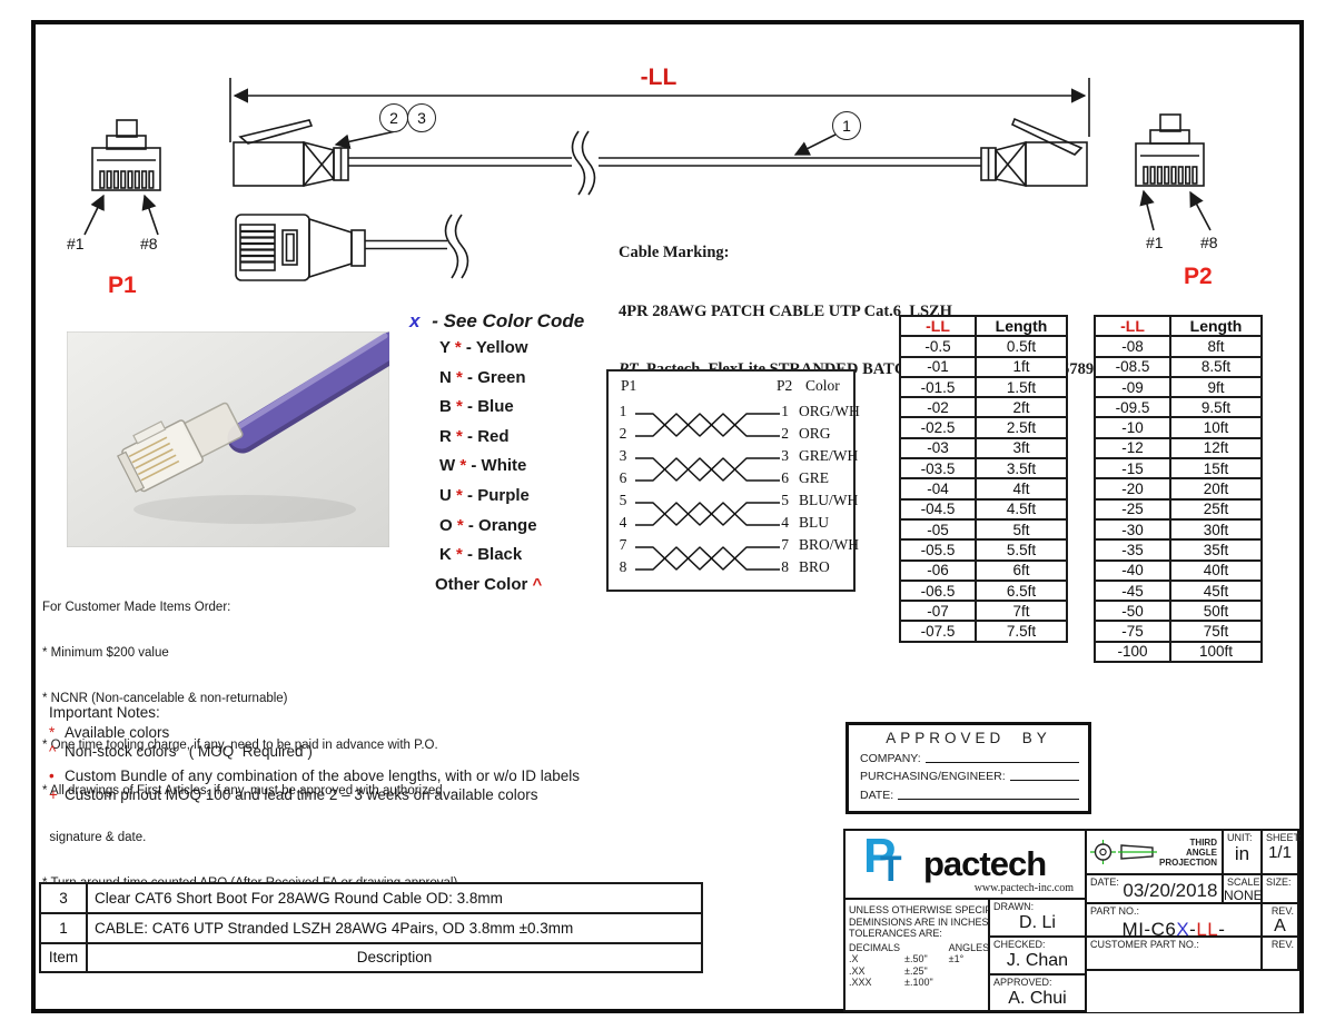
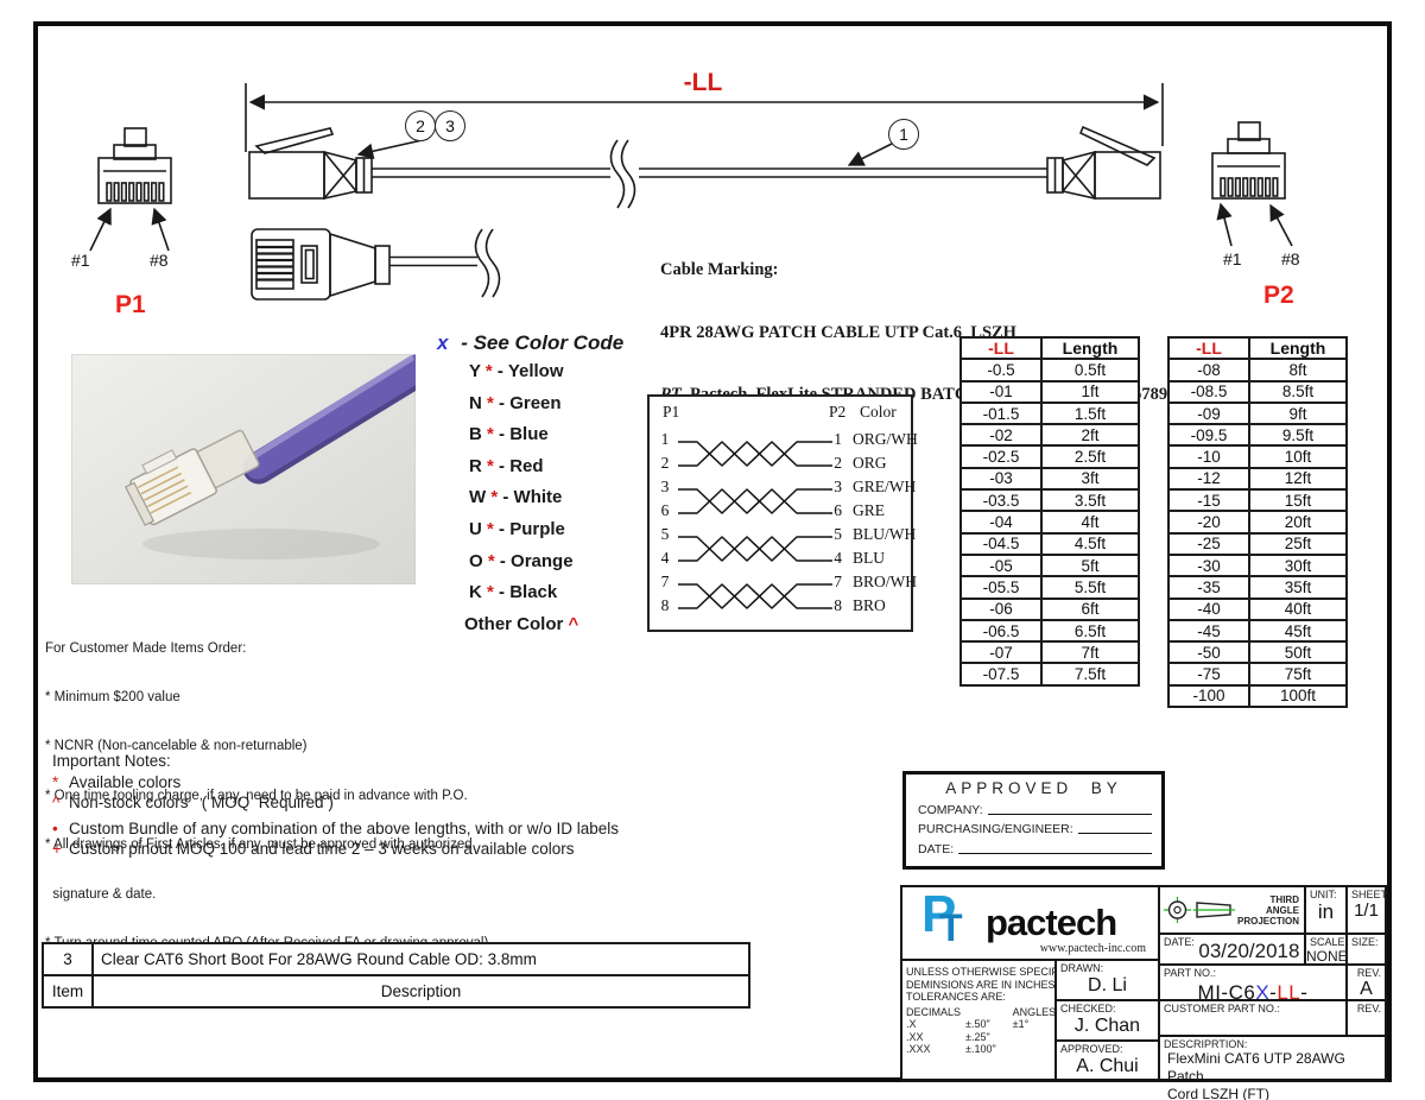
  -LL
  2
  3
  1
  #1
  #8
  P1
  #1
  #8
  P2
  Cable Marking:
  4PR 28AWG PATCH CABLE UTP Cat.6 LSZH
  x - See Color Code
  Y * - Yellow
  N * - Green
  B * - Blue
  R * - Red
  W * - White
  U * - Purple
  O * - Orange
  K * - Black
  Other Color ^
  P1
  P2
  Color
  1	1	ORG/WH
  2	2	ORG
  3	3	GRE/WH
  6	6	GRE
  5	5	BLU/WH
  4	4	BLU
  7	7	BRO/WH
  8	8	BRO
  -LL	Length
  -0.5	0.5ft
  -01	1ft
  -01.5	1.5ft
  -02	2ft
  -02.5	2.5ft
  -03	3ft
  -03.5	3.5ft
  -04	4ft
  -04.5	4.5ft
  -05	5ft
  -05.5	5.5ft
  -06	6ft
  -06.5	6.5ft
  -07	7ft
  -07.5	7.5ft
  -LL	Length
  -08	8ft
  -08.5	8.5ft
  -09	9ft
  -09.5	9.5ft
  -10	10ft
  -12	12ft
  -15	15ft
  -20	20ft
  -25	25ft
  -30	30ft
  -35	35ft
  -40	40ft
  -45	45ft
  -50	50ft
  -75	75ft
  -100	100ft
  For Customer Made Items Order:
  * Minimum $200 value
  * NCNR (Non-cancelable & non-returnable)
  * One time tooling charge, if any, need to be paid in advance with P.O.
  * All drawings of First Articles, if any, must be approved with authorized
  signature & date.
  Important Notes:
  * Available colors
  ^ Non-stock colors ( MOQ Required )
  • Custom Bundle of any combination of the above lengths, with or w/o ID labels
  + Custom pinout MOQ 100 and lead time 2 – 3 weeks on available colors
  APPROVED BY
  COMPANY:
  PURCHASING/ENGINEER:
  DATE:
  3	Clear CAT6 Short Boot For 28AWG Round Cable OD: 3.8mm
- 1	CABLE: CAT6 UTP Stranded LSZH 28AWG 4Pairs, OD 3.8mm ±0.3mm
  Item	Description
  P
  T
  pactech
  www.pactech-inc.com
  UNLESS OTHERWISE SPECI
  DEMINSIONS ARE IN INCHES
  TOLERANCES ARE:
  DECIMALS		ANGLES
  .X	±.50"	±1°
  .XX	±.25"
  .XXX	±.100"
  DRAWN:
  D. Li
  CHECKED:
  J. Chan
  APPROVED:
  A. Chui
  THIRD
  ANGLE
  PROJECTION
  UNIT:
  in
  SHEET:
  1/1
  DATE:
  03/20/2018
  SCALE
  NONE
  SIZE:
  PART NO.:
  REV.
  A
  CUSTOMER PART NO.:
  REV.
+ DESCRIPRTION:
+ FlexMini CAT6 UTP 28AWG Patch
+ Cord LSZH (FT)
